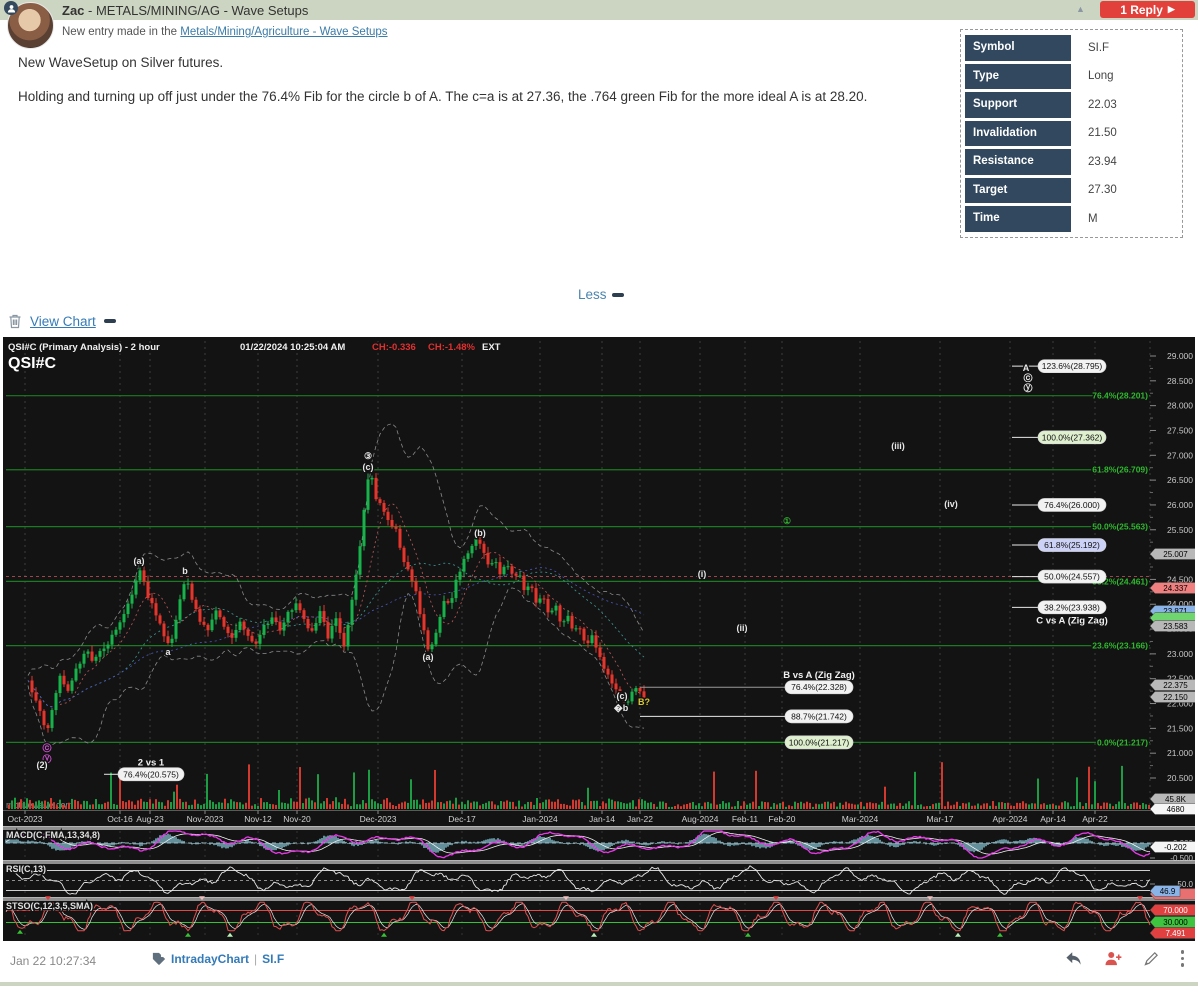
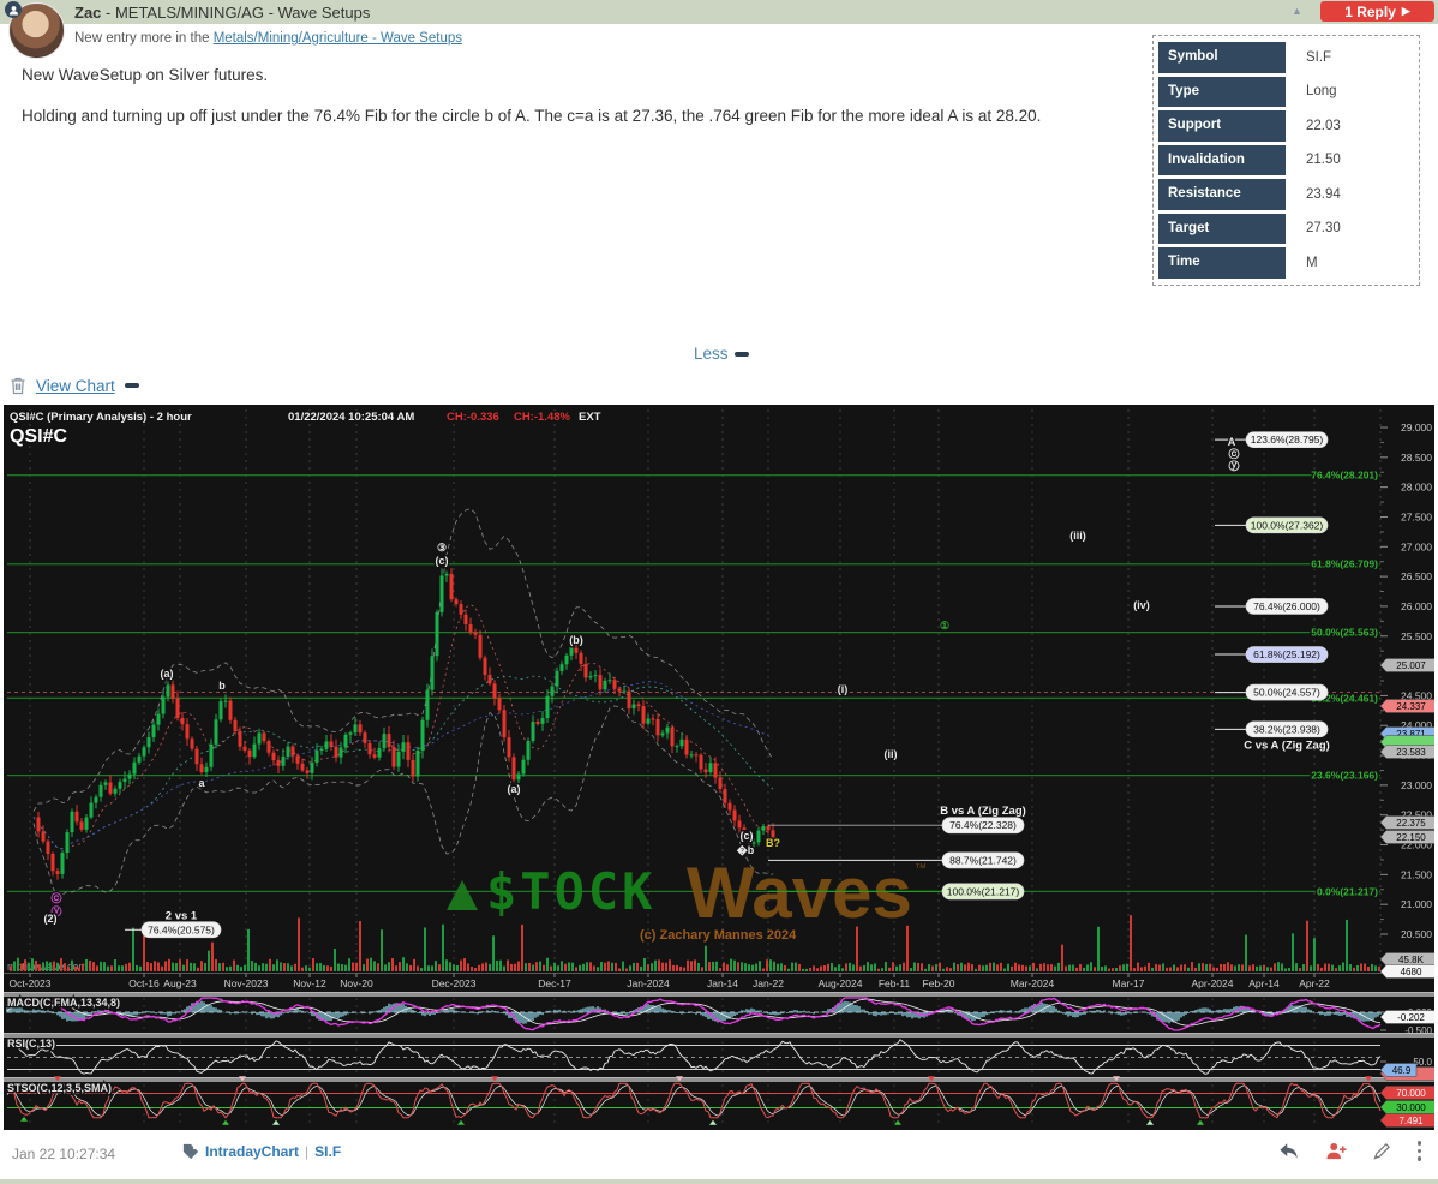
  Zac - METALS/MINING/AG - Wave Setups
  ▲
  1 Reply
  ▶
- New entry made in the Metals/Mining/Agriculture - Wave Setups
+ New entry more in the Metals/Mining/Agriculture - Wave Setups
  Symbol
  SI.F
  Type
  Long
  Support
  22.03
  Invalidation
  21.50
  Resistance
  23.94
  Target
  27.30
  Time
  M
  New WaveSetup on Silver futures.
  Holding and turning up off just under the 76.4% Fib for the circle b of A. The c=a is at 27.36, the .764 green Fib for the more ideal A is at 28.20.
  Less
  View Chart
  29.000
  28.500
  28.000
  27.500
  27.000
  26.500
  26.000
  25.500
  24.500
  24.000
  23.000
  22.500
  22.000
  21.500
  21.000
  20.500
+ $TOCK
+ Waves
+ ™
+ (c) Zachary Mannes 2024
  76.4%(28.201)
  61.8%(26.709)
  50.0%(25.563)
  2%(24.461)
  23.6%(23.166)
  0.0%(21.217)
  123.6%(28.795)
  100.0%(27.362)
  76.4%(26.000)
  61.8%(25.192)
  50.0%(24.557)
  38.2%(23.938)
  C vs A (Zig Zag)
  76.4%(22.328)
  88.7%(21.742)
  100.0%(21.217)
  B vs A (Zig Zag)
  76.4%(20.575)
  2 vs 1
  (a)
  b
  a
  ③
  (c)
  (b)
  (a)
  (c)
  �b
  B?
  (i)
  (ii)
  ①
  (iii)
  (iv)
  A
  ⓒ
  ⓨ
  ⓒ
  ⓨ
  (2)
  Oct-2023
  Oct-16
  Aug-23
  Nov-2023
  Nov-12
  Nov-20
  Dec-2023
  Dec-17
  Jan-2024
  Jan-14
  Jan-22
  Aug-2024
  Feb-11
  Feb-20
  Mar-2024
  Mar-17
  Apr-2024
  Apr-14
  Apr-22
  25.007
  24.337
  23.871
  23.583
  22.375
  22.150
  45.8K
  4680
  -0.500
  -0.202
  MACD(C,FMA,13,34,8)
  50.0
  46.9
  RSI(C,13)
  70.000
  30.000
  7.491
  STSO(C,12,3,5,SMA)
  QSI#C (Primary Analysis) - 2 hour
  01/22/2024 10:25:04 AM
  CH:-0.336
  CH:-1.48%
  EXT
  QSI#C
  Jan 22 10:27:34
  IntradayChart
  |
  SI.F
